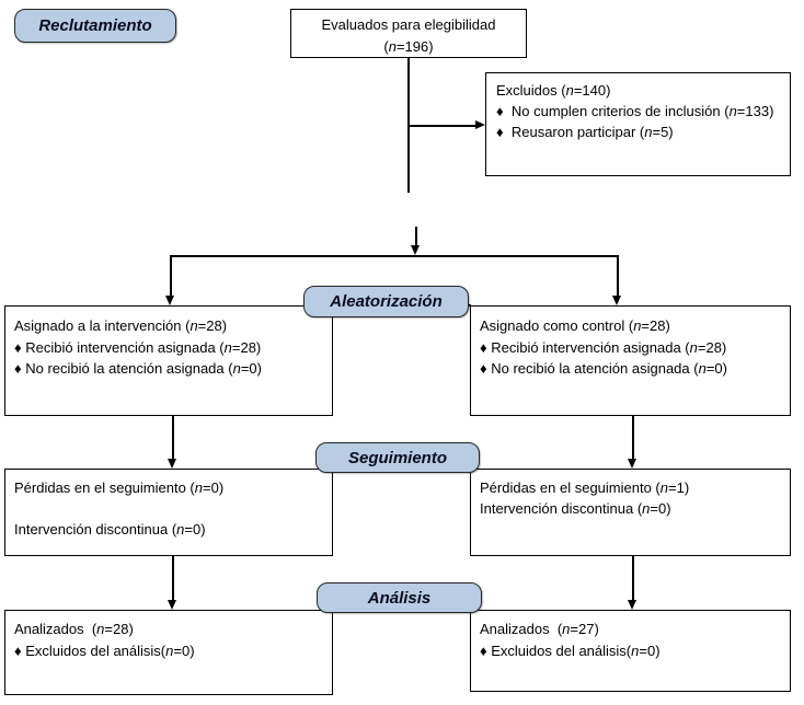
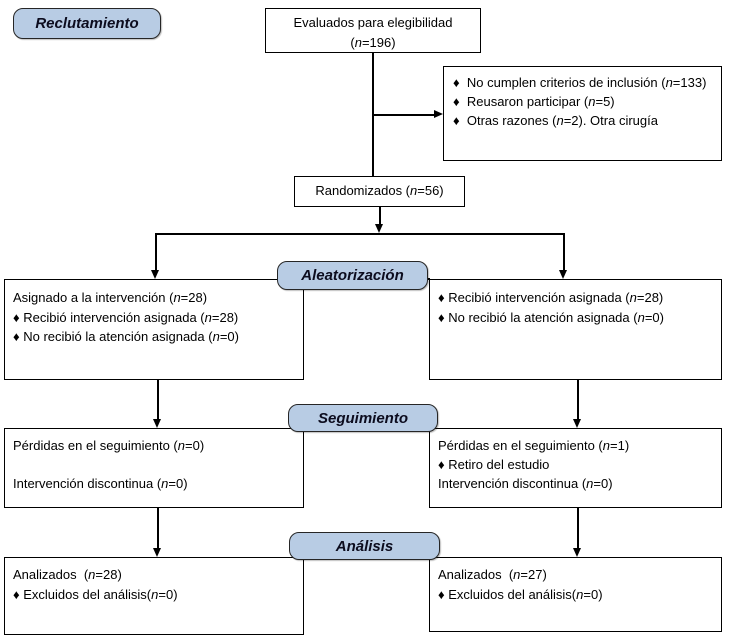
  Reclutamiento
  Aleatorización
  Seguimiento
  Análisis
  Evaluados para elegibilidad
  (n=196)
- Excluidos (n=140)
  ♦ No cumplen criterios de inclusión (n=133)
  ♦ Reusaron participar (n=5)
+ ♦ Otras razones (n=2). Otra cirugía
+ Randomizados (n=56)
  Asignado a la intervención (n=28)
  ♦ Recibió intervención asignada (n=28)
  ♦ No recibió la atención asignada (n=0)
- Asignado como control (n=28)
  ♦ Recibió intervención asignada (n=28)
  ♦ No recibió la atención asignada (n=0)
  Pérdidas en el seguimiento (n=0)
  Intervención discontinua (n=0)
  Pérdidas en el seguimiento (n=1)
+ ♦ Retiro del estudio
  Intervención discontinua (n=0)
  Analizados (n=28)
  ♦ Excluidos del análisis(n=0)
  Analizados (n=27)
  ♦ Excluidos del análisis(n=0)
